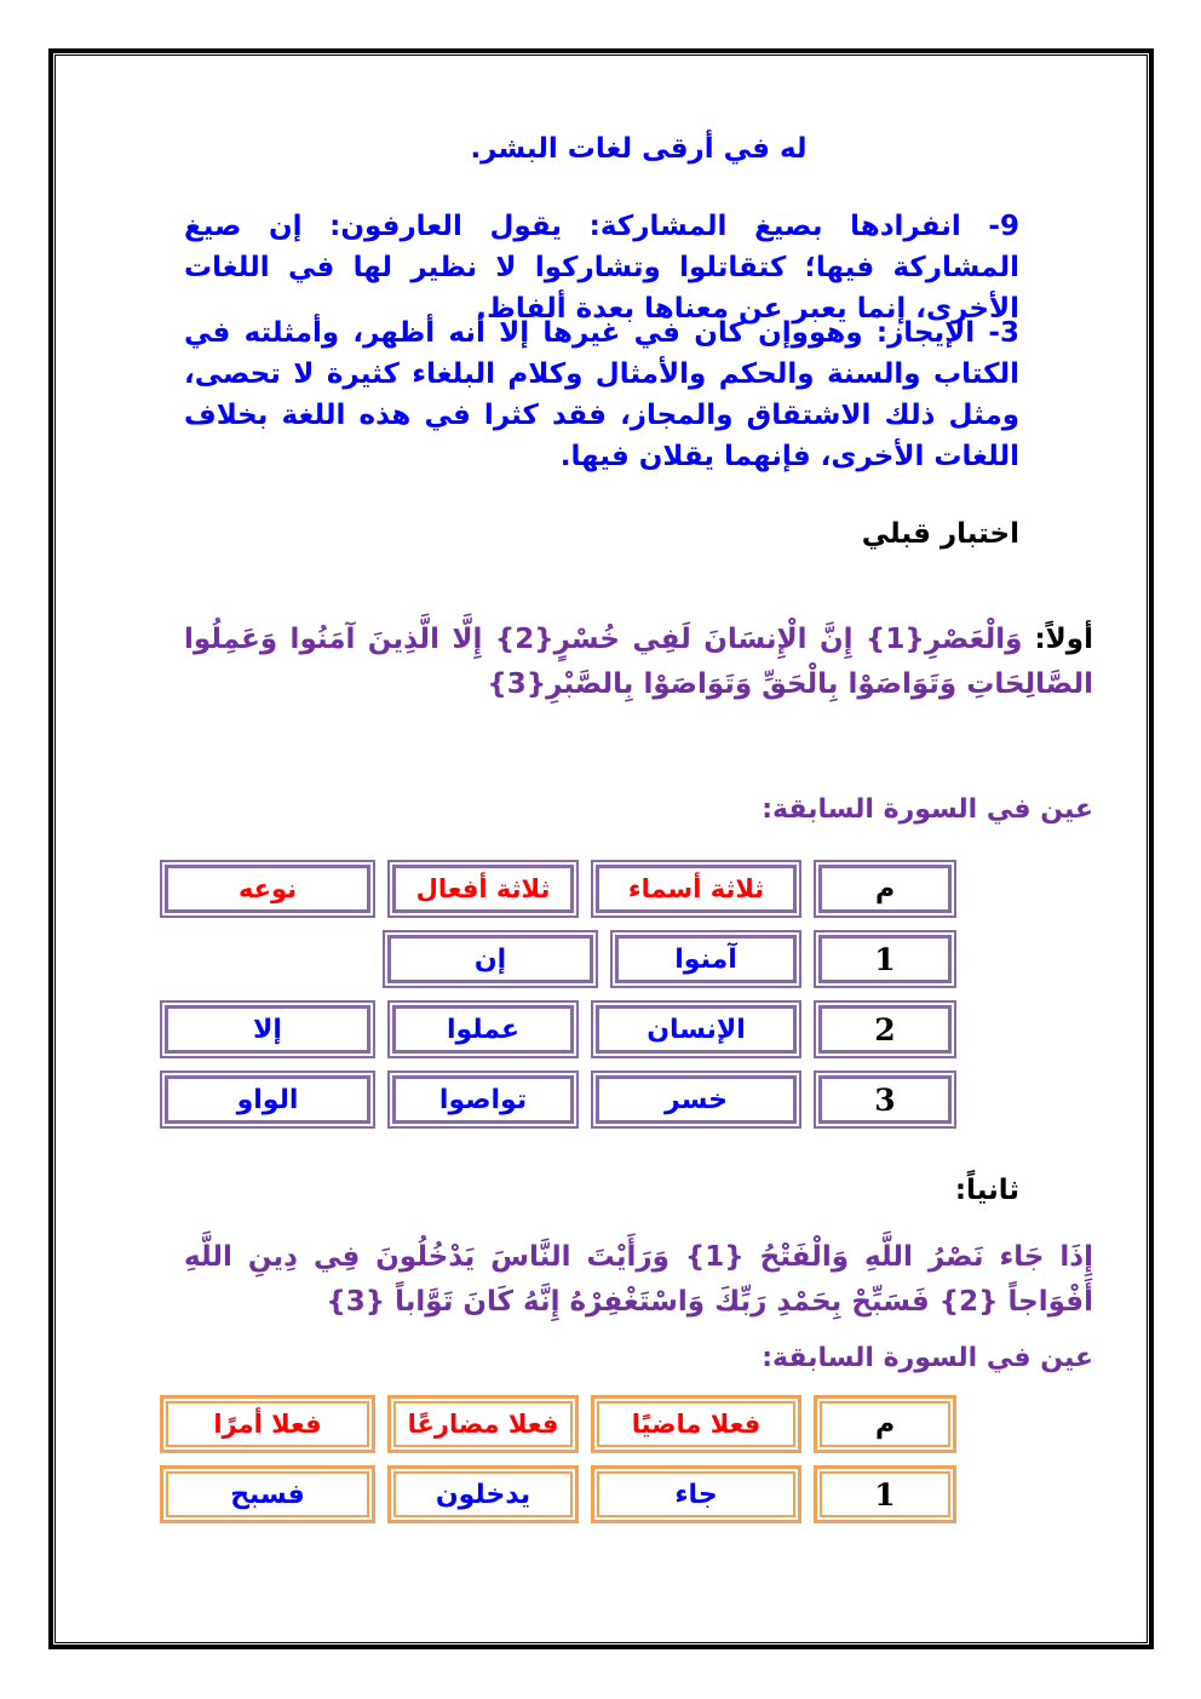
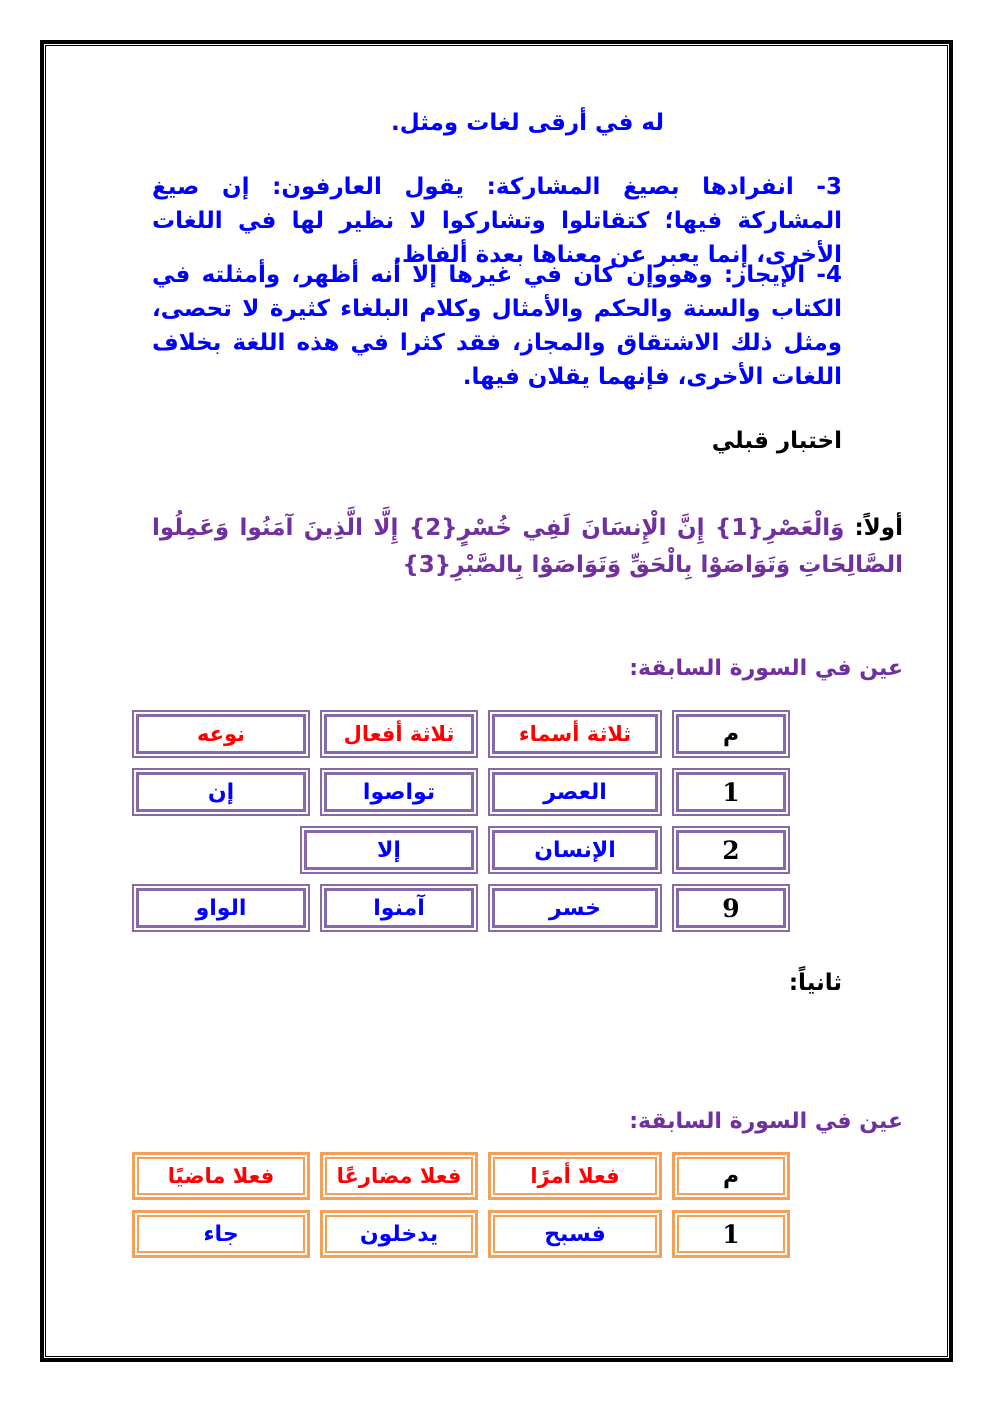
- له في أرقى لغات البشر.
+ له في أرقى لغات ومثل.
- 9- انفرادها بصيغ المشاركة: يقول العارفون: إن صيغ المشاركة فيها؛ كتقاتلوا وتشاركوا لا نظير لها في اللغات الأخرى، إنما يعبر عن معناها بعدة ألفاظ.
+ 3- انفرادها بصيغ المشاركة: يقول العارفون: إن صيغ المشاركة فيها؛ كتقاتلوا وتشاركوا لا نظير لها في اللغات الأخرى، إنما يعبر عن معناها بعدة ألفاظ.
- 3- الإيجاز: وهووإن كان في غيرها إلا أنه أظهر، وأمثلته في الكتاب والسنة والحكم والأمثال وكلام البلغاء كثيرة لا تحصى، ومثل ذلك الاشتقاق والمجاز، فقد كثرا في هذه اللغة بخلاف اللغات الأخرى، فإنهما يقلان فيها.
+ 4- الإيجاز: وهووإن كان في غيرها إلا أنه أظهر، وأمثلته في الكتاب والسنة والحكم والأمثال وكلام البلغاء كثيرة لا تحصى، ومثل ذلك الاشتقاق والمجاز، فقد كثرا في هذه اللغة بخلاف اللغات الأخرى، فإنهما يقلان فيها.
  اختبار قبلي
  أولاً:وَالْعَصْرِ{1} إِنَّ الْإِنسَانَ لَفِي خُسْرٍ{2} إِلَّا الَّذِينَ آمَنُوا وَعَمِلُوا الصَّالِحَاتِ وَتَوَاصَوْا بِالْحَقِّ وَتَوَاصَوْا بِالصَّبْرِ{3}
  عين في السورة السابقة:
  م
  ثلاثة أسماء
  ثلاثة أفعال
  نوعه
  1
+ العصر
- آمنوا
+ تواصوا
  إن
  2
  الإنسان
- عملوا
  إلا
- 3
+ 9
  خسر
- تواصوا
+ آمنوا
  الواو
  ثانياً:
- إِذَا جَاء نَصْرُ اللَّهِ وَالْفَتْحُ {1} وَرَأَيْتَ النَّاسَ يَدْخُلُونَ فِي دِينِ اللَّهِ أَفْوَاجاً {2} فَسَبِّحْ بِحَمْدِ رَبِّكَ وَاسْتَغْفِرْهُ إِنَّهُ كَانَ تَوَّاباً {3}
  عين في السورة السابقة:
  م
- فعلا ماضيًا
+ فعلا أمرًا
  فعلا مضارعًا
- فعلا أمرًا
+ فعلا ماضيًا
  1
- جاء
+ فسبح
  يدخلون
- فسبح
+ جاء
